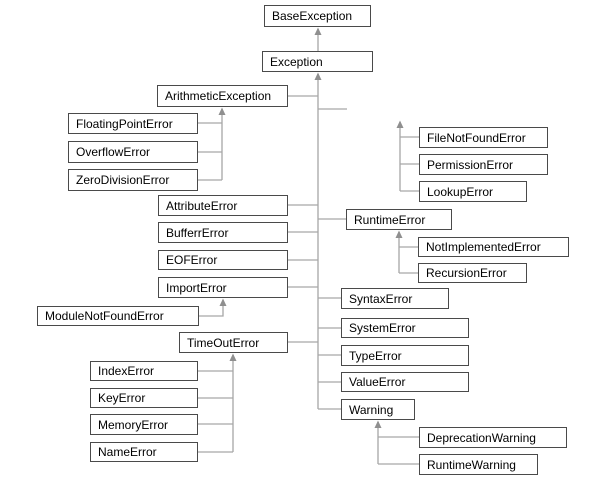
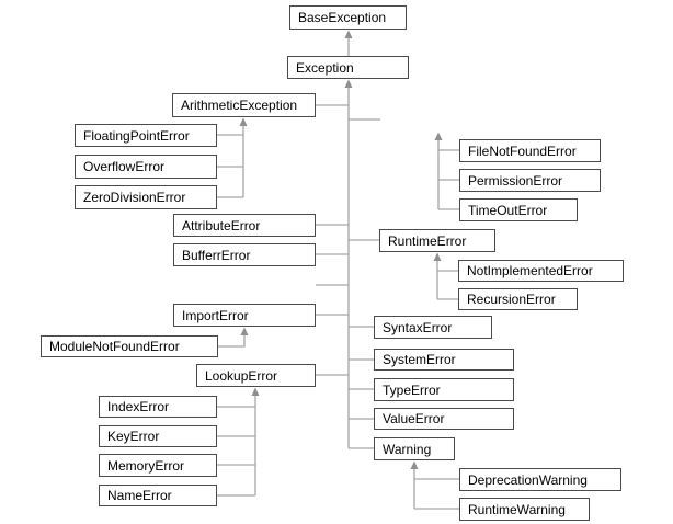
  BaseException
  Exception
  ArithmeticException
  FloatingPointError
  FileNotFoundError
  OverflowError
  PermissionError
  ZeroDivisionError
- LookupError
+ TimeOutError
  AttributeError
  RuntimeError
  BufferrError
  NotImplementedError
- EOFError
  RecursionError
  ImportError
  SyntaxError
  ModuleNotFoundError
  SystemError
- TimeOutError
+ LookupError
  TypeError
  IndexError
  ValueError
  KeyError
  Warning
  MemoryError
  DeprecationWarning
  NameError
  RuntimeWarning
